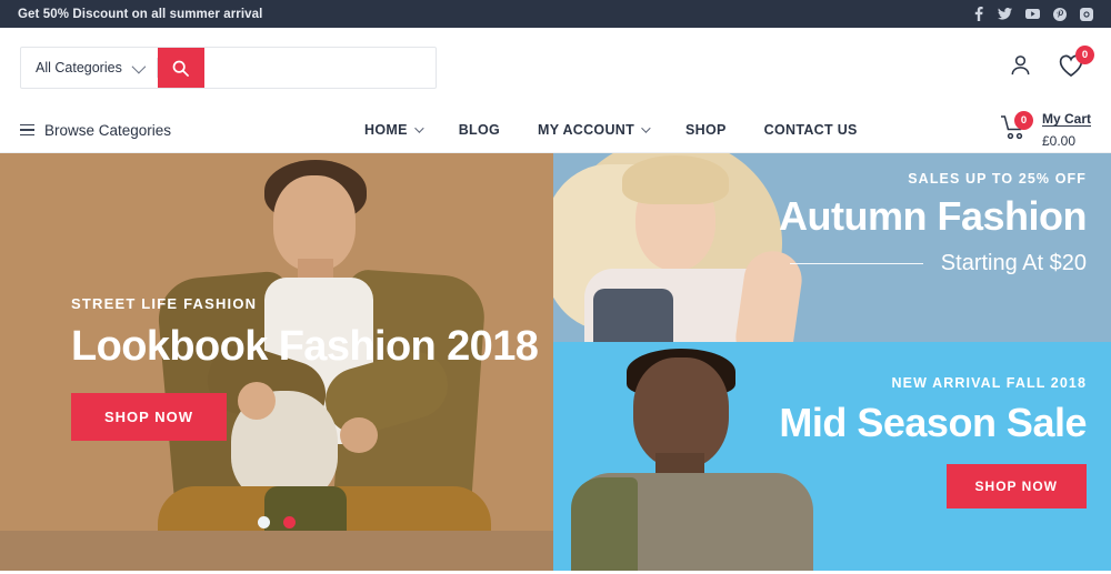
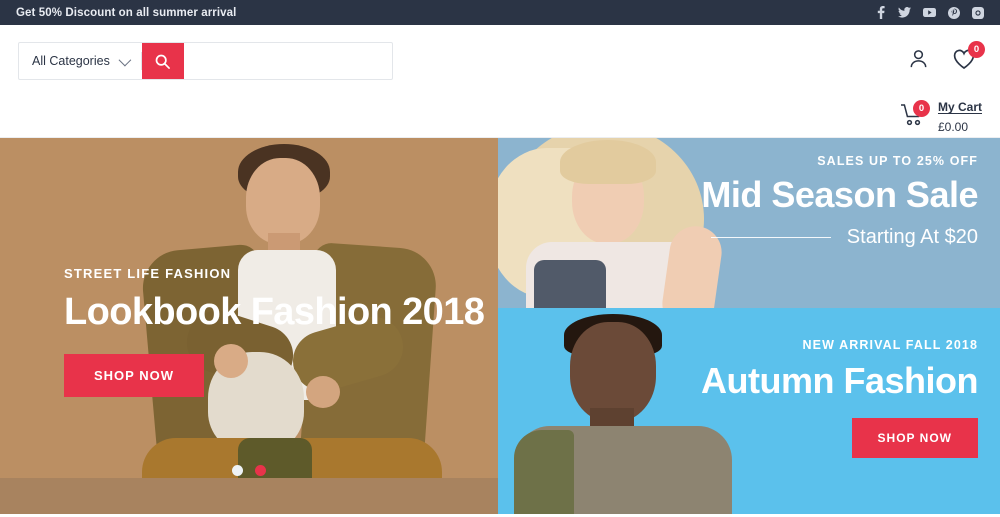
  Get 50% Discount on all summer arrival
  All Categories
  0
- Browse Categories
- HOME
- BLOG
- MY ACCOUNT
- SHOP
- CONTACT US
  0
  My Cart
  £0.00
  STREET LIFE FASHION
  Lookbook Fashion 2018
  SHOP NOW
  SALES UP TO 25% OFF
- Autumn Fashion
+ Mid Season Sale
  Starting At $20
  NEW ARRIVAL FALL 2018
- Mid Season Sale
+ Autumn Fashion
  SHOP NOW
